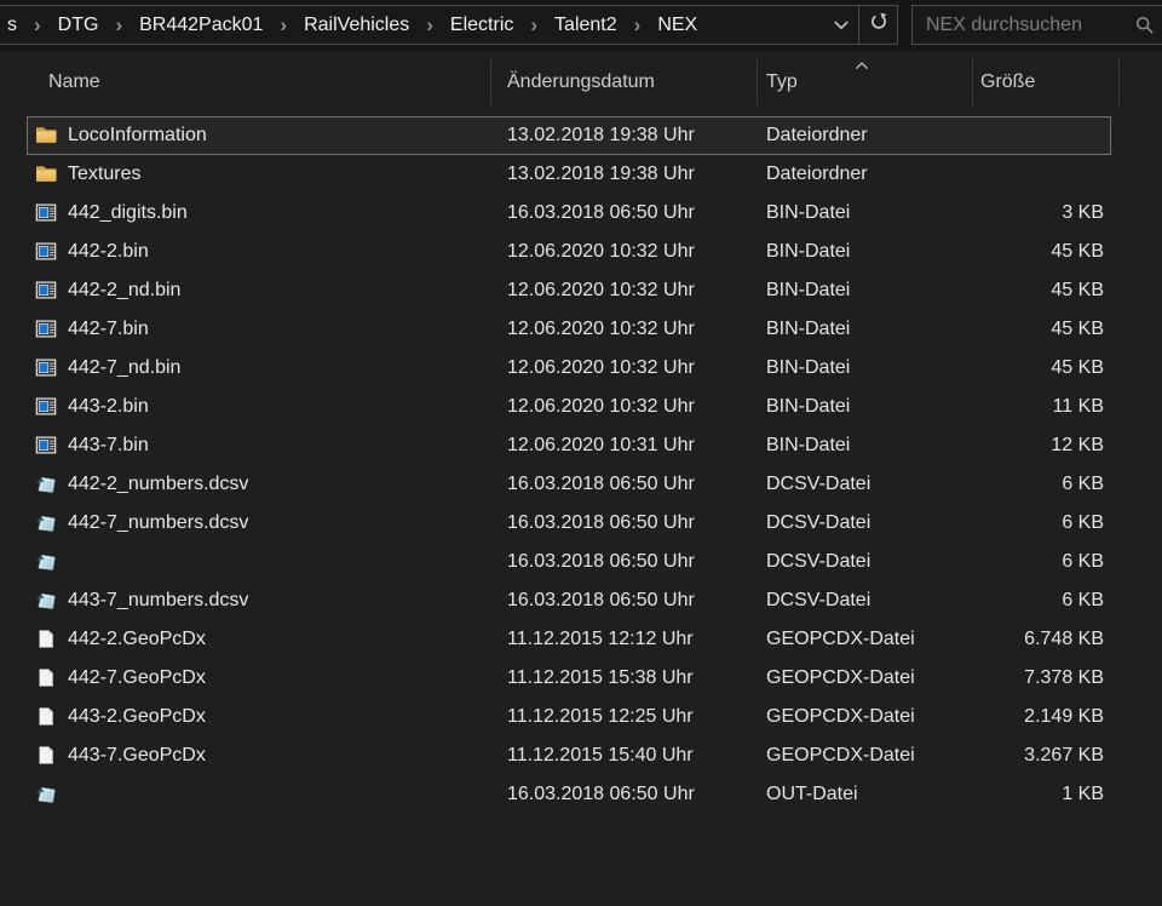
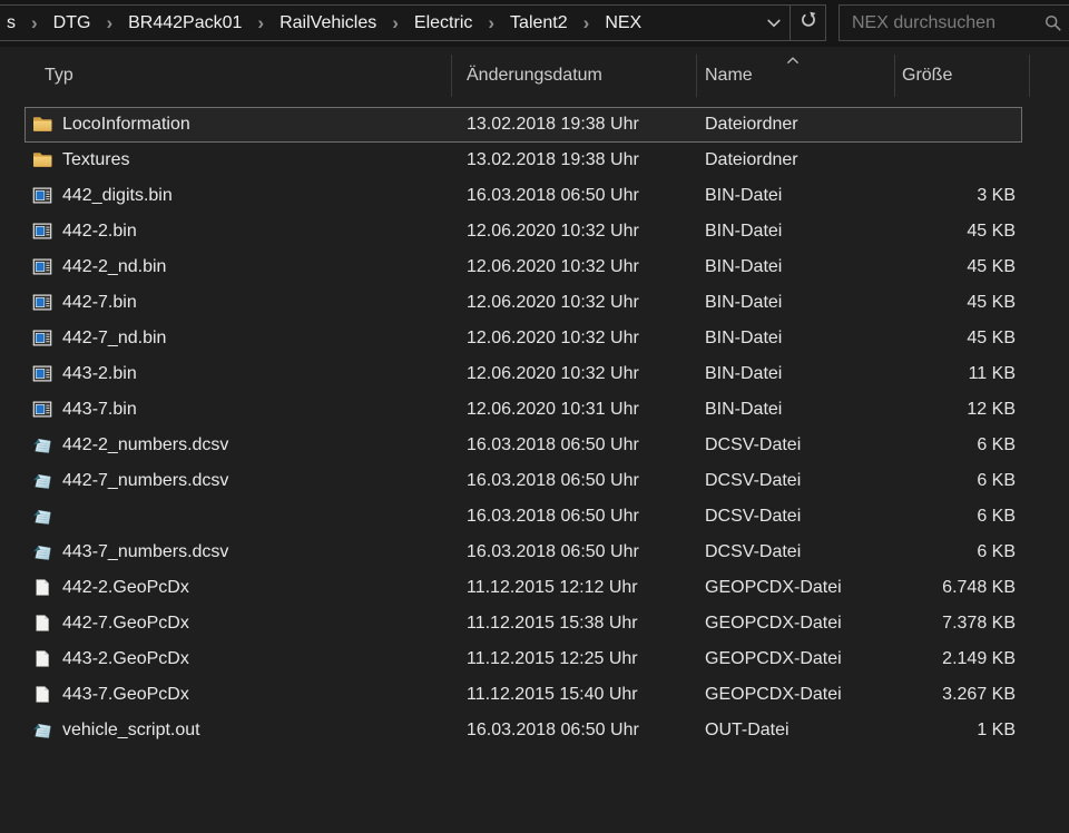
  s
  ›
  DTG
  ›
  BR442Pack01
  ›
  RailVehicles
  ›
  Electric
  ›
  Talent2
  ›
  NEX
  NEX durchsuchen
- Name
+ Typ
  Änderungsdatum
- Typ
+ Name
  Größe
  LocoInformation
  13.02.2018 19:38 Uhr
  Dateiordner
  Textures
  13.02.2018 19:38 Uhr
  Dateiordner
  442_digits.bin
  16.03.2018 06:50 Uhr
  BIN-Datei
  3 KB
  442-2.bin
  12.06.2020 10:32 Uhr
  BIN-Datei
  45 KB
  442-2_nd.bin
  12.06.2020 10:32 Uhr
  BIN-Datei
  45 KB
  442-7.bin
  12.06.2020 10:32 Uhr
  BIN-Datei
  45 KB
  442-7_nd.bin
  12.06.2020 10:32 Uhr
  BIN-Datei
  45 KB
  443-2.bin
  12.06.2020 10:32 Uhr
  BIN-Datei
  11 KB
  443-7.bin
  12.06.2020 10:31 Uhr
  BIN-Datei
  12 KB
  442-2_numbers.dcsv
  16.03.2018 06:50 Uhr
  DCSV-Datei
  6 KB
  442-7_numbers.dcsv
  16.03.2018 06:50 Uhr
  DCSV-Datei
  6 KB
  16.03.2018 06:50 Uhr
  DCSV-Datei
  6 KB
  443-7_numbers.dcsv
  16.03.2018 06:50 Uhr
  DCSV-Datei
  6 KB
  442-2.GeoPcDx
  11.12.2015 12:12 Uhr
  GEOPCDX-Datei
  6.748 KB
  442-7.GeoPcDx
  11.12.2015 15:38 Uhr
  GEOPCDX-Datei
  7.378 KB
  443-2.GeoPcDx
  11.12.2015 12:25 Uhr
  GEOPCDX-Datei
  2.149 KB
  443-7.GeoPcDx
  11.12.2015 15:40 Uhr
  GEOPCDX-Datei
  3.267 KB
+ vehicle_script.out
  16.03.2018 06:50 Uhr
  OUT-Datei
  1 KB
